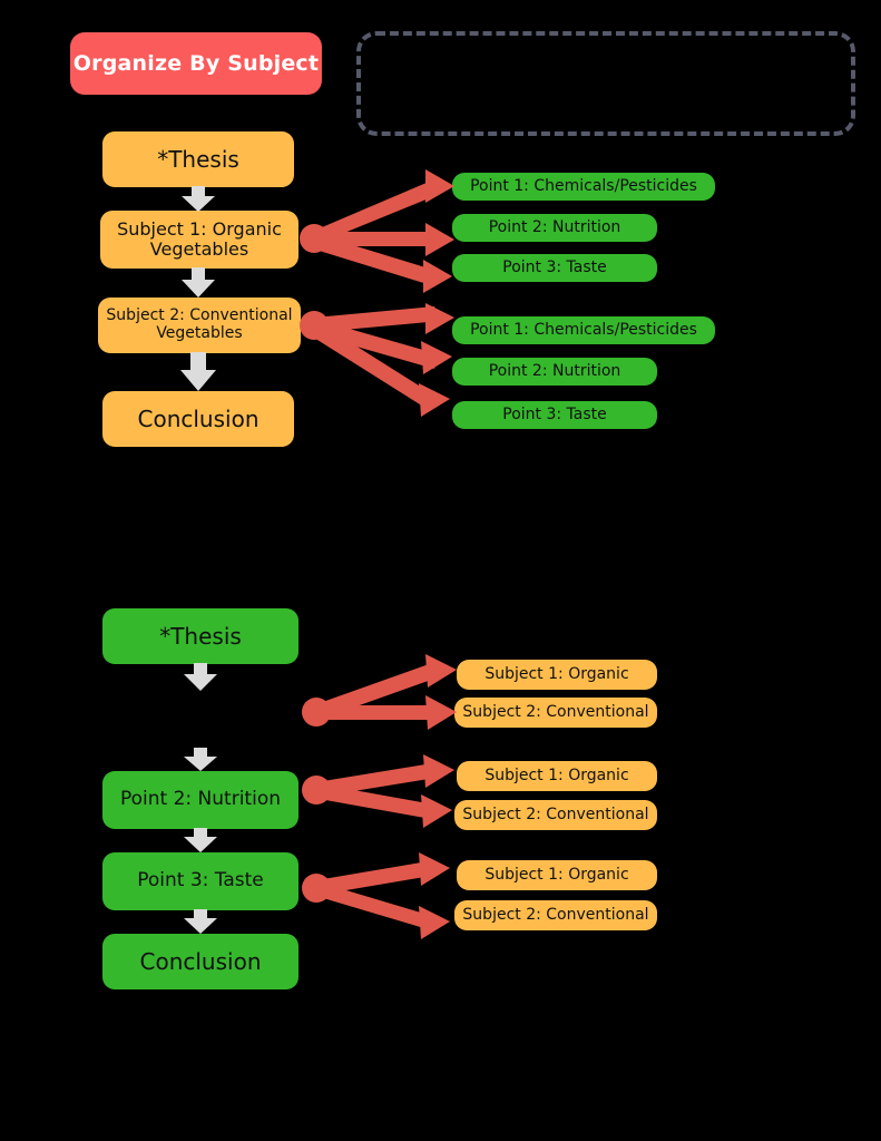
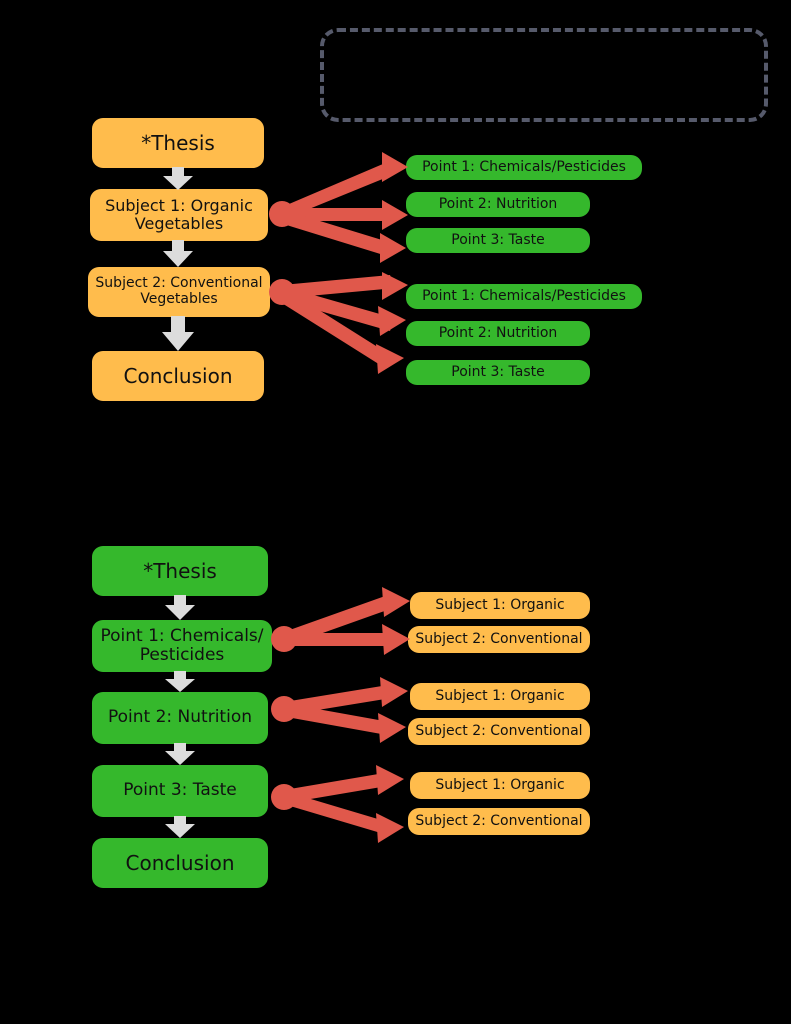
- Organize By Subject
  *Thesis
  Subject 1: Organic
  Vegetables
  Subject 2: Conventional
  Vegetables
  Conclusion
  Point 1: Chemicals/Pesticides
  Point 2: Nutrition
  Point 3: Taste
  Point 1: Chemicals/Pesticides
  Point 2: Nutrition
  Point 3: Taste
  *Thesis
+ Point 1: Chemicals/
+ Pesticides
  Point 2: Nutrition
  Point 3: Taste
  Conclusion
  Subject 1: Organic
  Subject 2: Conventional
  Subject 1: Organic
  Subject 2: Conventional
  Subject 1: Organic
  Subject 2: Conventional
